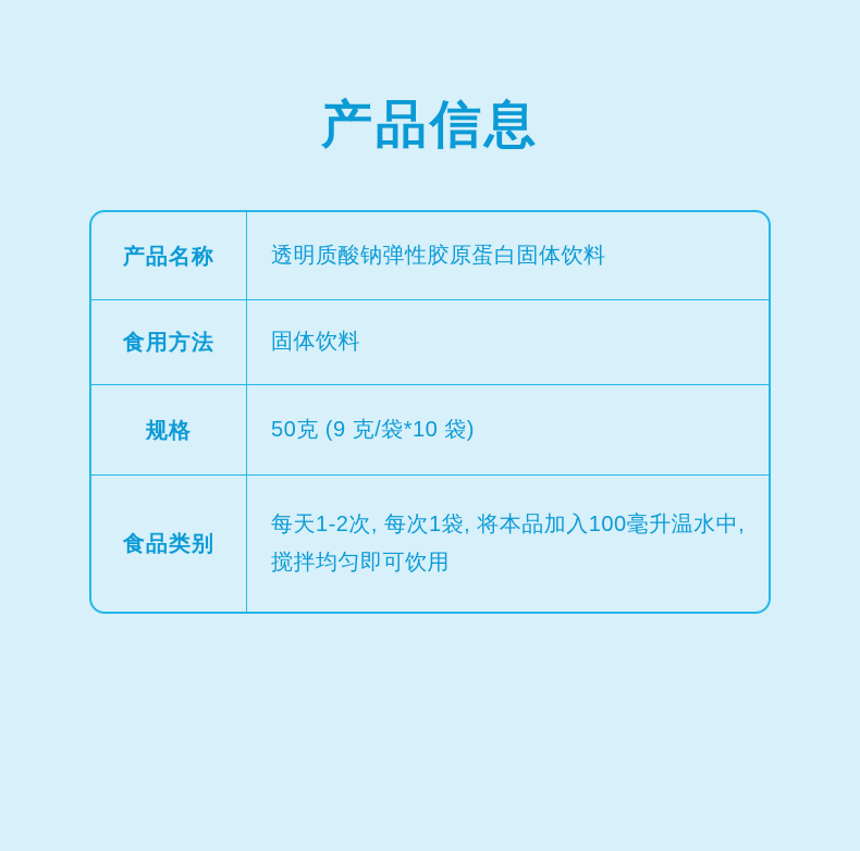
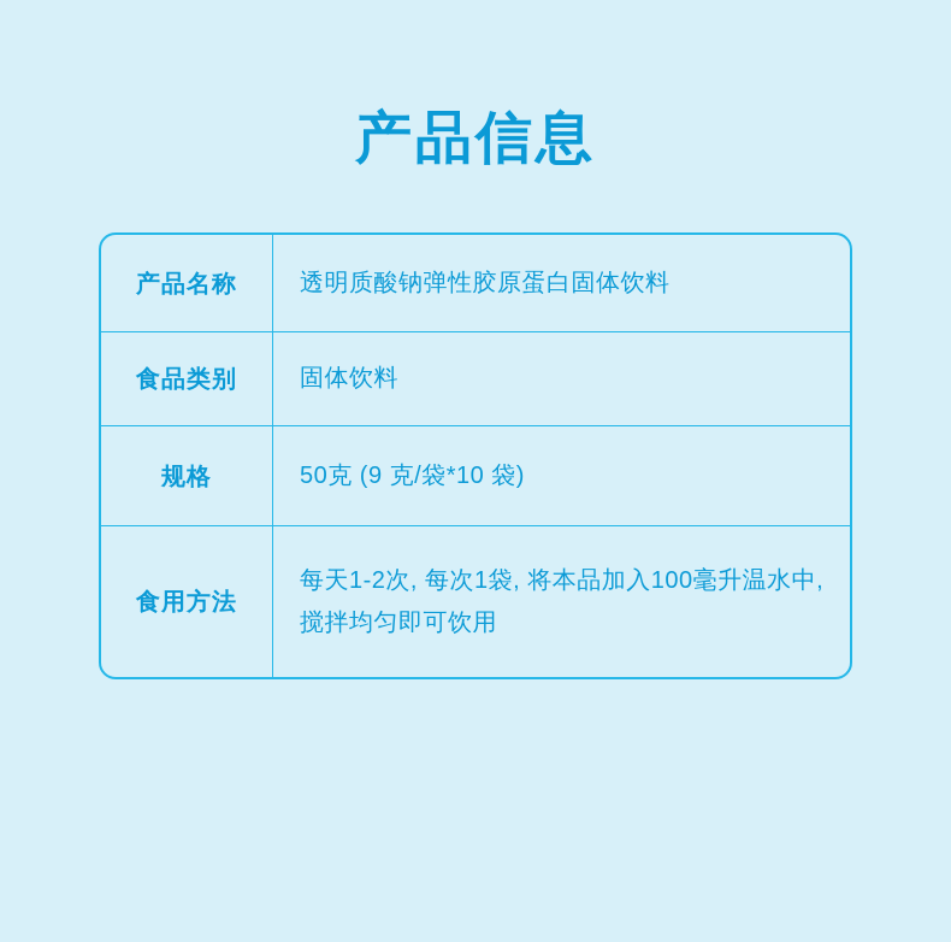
  产品信息
  产品名称
  透明质酸钠弹性胶原蛋白固体饮料
- 食用方法
+ 食品类别
  固体饮料
  规格
  50克 (9 克/袋*10 袋)
- 食品类别
+ 食用方法
  每天1-2次, 每次1袋, 将本品加入100毫升温水中, 搅拌均匀即可饮用
